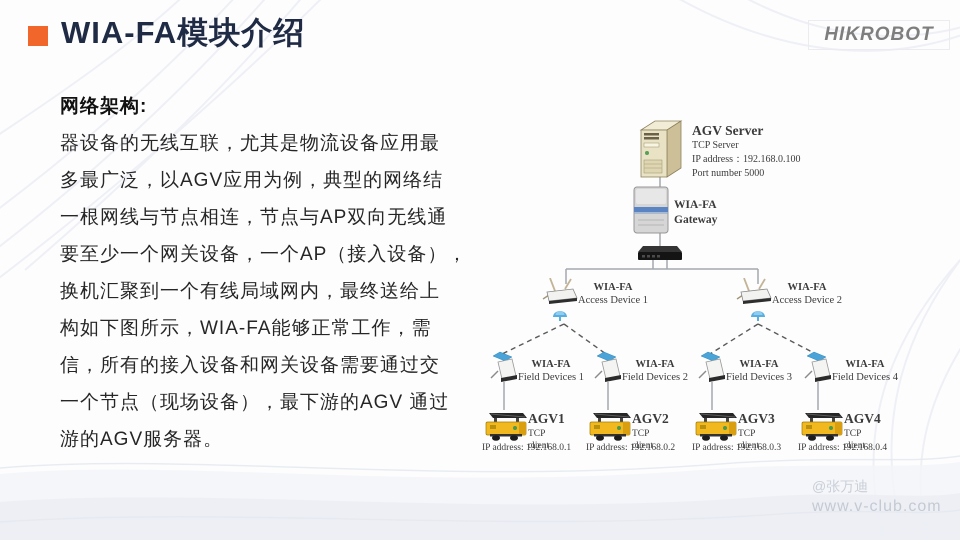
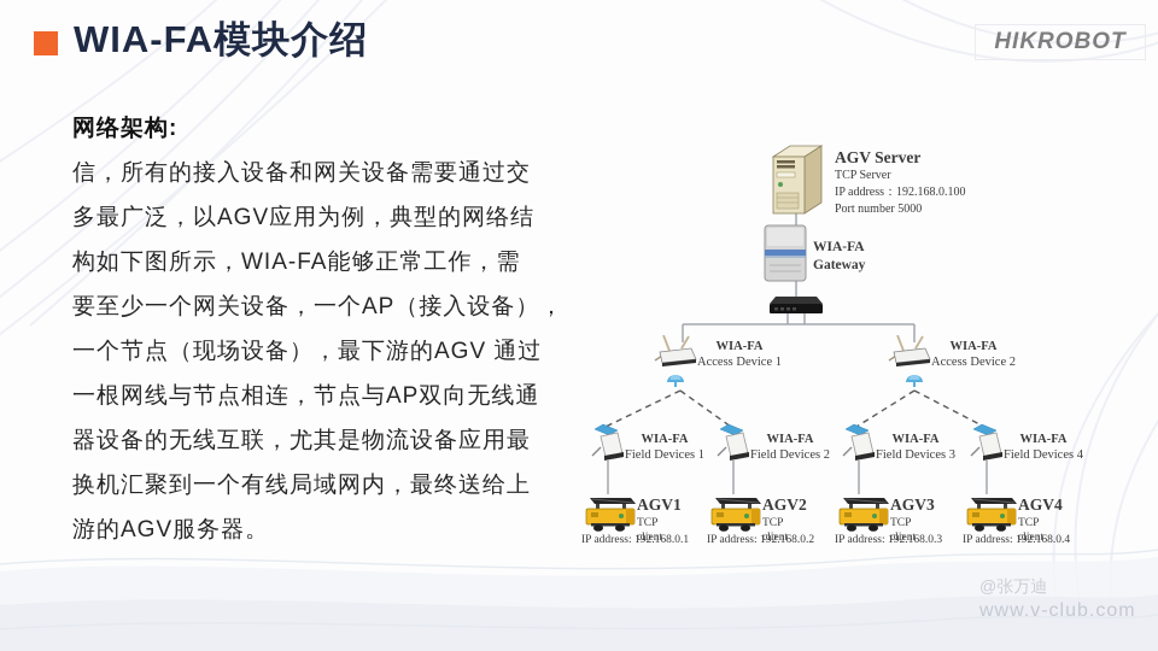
  WIA-FA模块介绍
  HIKROBOT
  网络架构:
- 器设备的无线互联，尤其是物流设备应用最
+ 信，所有的接入设备和网关设备需要通过交
  多最广泛，以AGV应用为例，典型的网络结
- 一根网线与节点相连，节点与AP双向无线通
+ 构如下图所示，WIA-FA能够正常工作，需
  要至少一个网关设备，一个AP（接入设备），
- 换机汇聚到一个有线局域网内，最终送给上
+ 一个节点（现场设备），最下游的AGV 通过
- 构如下图所示，WIA-FA能够正常工作，需
+ 一根网线与节点相连，节点与AP双向无线通
- 信，所有的接入设备和网关设备需要通过交
+ 器设备的无线互联，尤其是物流设备应用最
- 一个节点（现场设备），最下游的AGV 通过
+ 换机汇聚到一个有线局域网内，最终送给上
  游的AGV服务器。
  AGV Server
  TCP Server
  IP address：192.168.0.100
  Port number 5000
  WIA-FA
  Gateway
  WIA-FA
  Access Device 1
  WIA-FA
  Access Device 2
  WIA-FA
  Field Devices 1
  WIA-FA
  Field Devices 2
  WIA-FA
  Field Devices 3
  WIA-FA
  Field Devices 4
  AGV1
  TCP client
  IP address: 192.168.0.1
  AGV2
  TCP client
  IP address: 192.168.0.2
  AGV3
  TCP client
  IP address: 192.168.0.3
  AGV4
  TCP client
  IP address: 192.168.0.4
  @张万迪
  www.v-club.com
